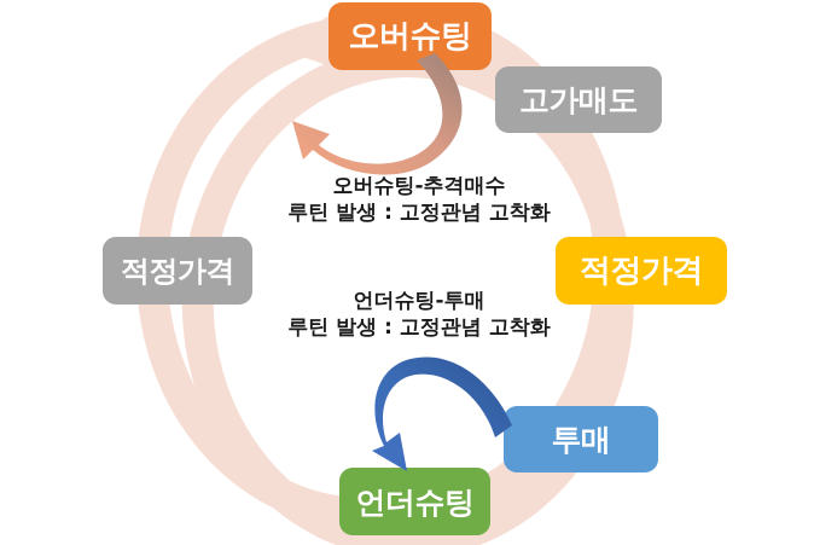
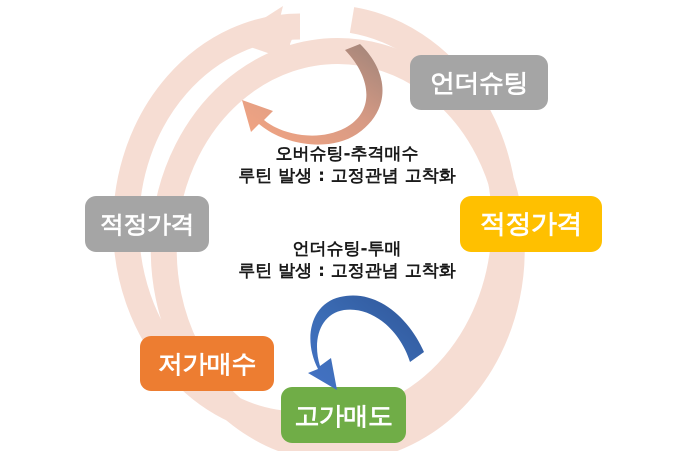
- 오버슈팅
- 고가매도
+ 언더슈팅
  적정가격
- 투매
- 언더슈팅
+ 고가매도
+ 저가매수
  적정가격
  오버슈팅-추격매수
  루틴 발생 : 고정관념 고착화
  언더슈팅-투매
  루틴 발생 : 고정관념 고착화
